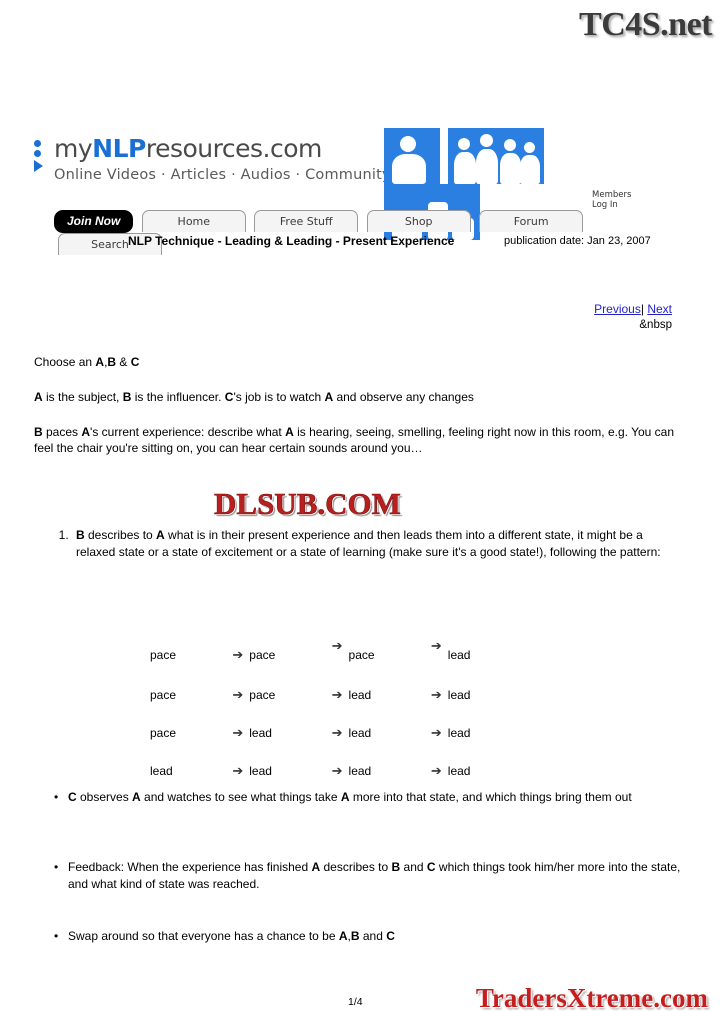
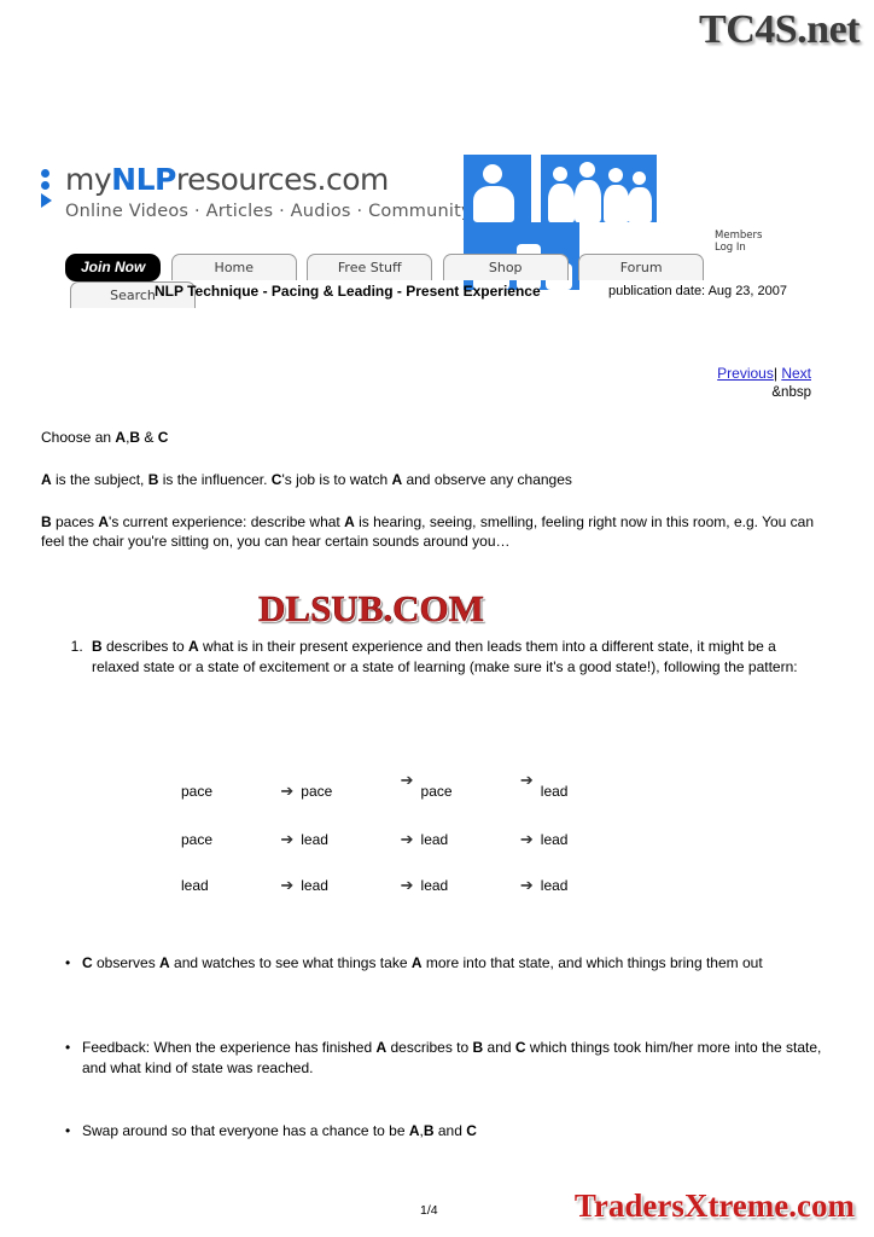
  TC4S.net
  DLSUB.COM
  TradersXtreme.com
  myNLPresources.com
  Online Videos · Articles · Audios · Communit
  Members Log In
  Join Now Home Free Stuff Shop Forum Search
- NLP Technique - Leading & Leading - Present Experience
+ NLP Technique - Pacing & Leading - Present Experience
- publication date: Jan 23, 2007
+ publication date: Aug 23, 2007
  Previous| Next
  &nbsp
  Choose an A,B & C
  A is the subject, B is the influencer. C's job is to watch A and observe any changes
  B paces A's current experience: describe what A is hearing, seeing, smelling, feeling right now in this room, e.g. You can feel the chair you're sitting on, you can hear certain sounds around you…
  B describes to A what is in their present experience and then leads them into a different state, it might be a relaxed state or a state of excitement or a state of learning (make sure it's a good state!), following the pattern:
  pace	➔	pace	➔	pace	➔	lead
- pace	➔	pace	➔	lead	➔	lead
  pace	➔	lead	➔	lead	➔	lead
  lead	➔	lead	➔	lead	➔	lead
  C observes A and watches to see what things take A more into that state, and which things bring them out
  Feedback: When the experience has finished A describes to B and C which things took him/her more into the state, and what kind of state was reached.
  Swap around so that everyone has a chance to be A,B and C
  1/4
